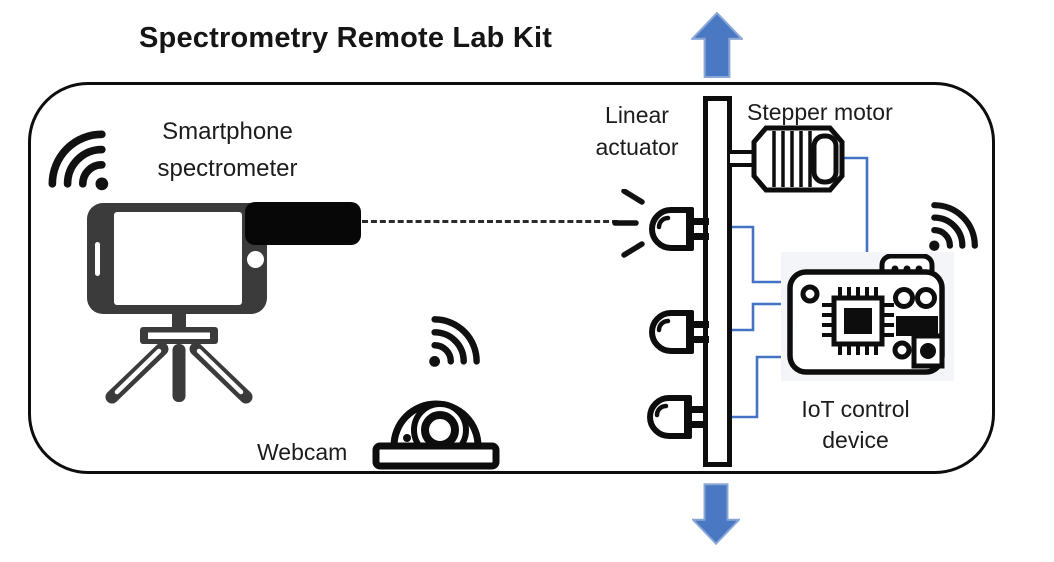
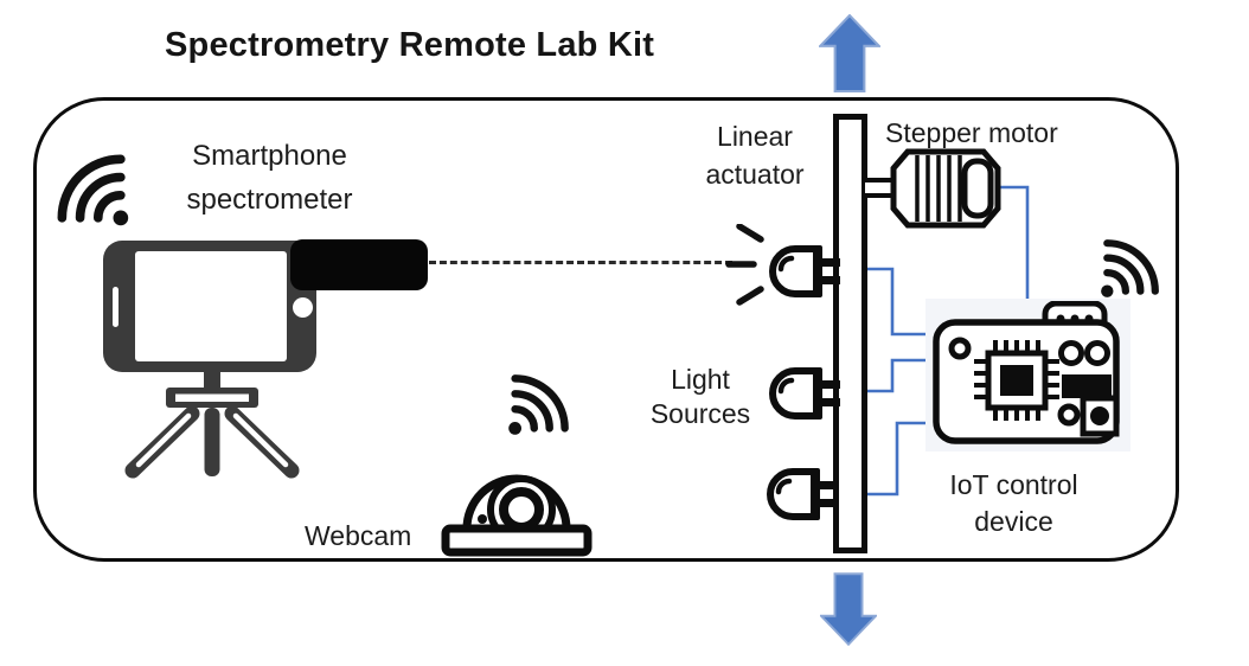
  Spectrometry Remote Lab Kit
  Smartphone
  spectrometer
  Webcam
  Linear
  actuator
  Stepper motor
+ Light
+ Sources
  IoT control
  device
